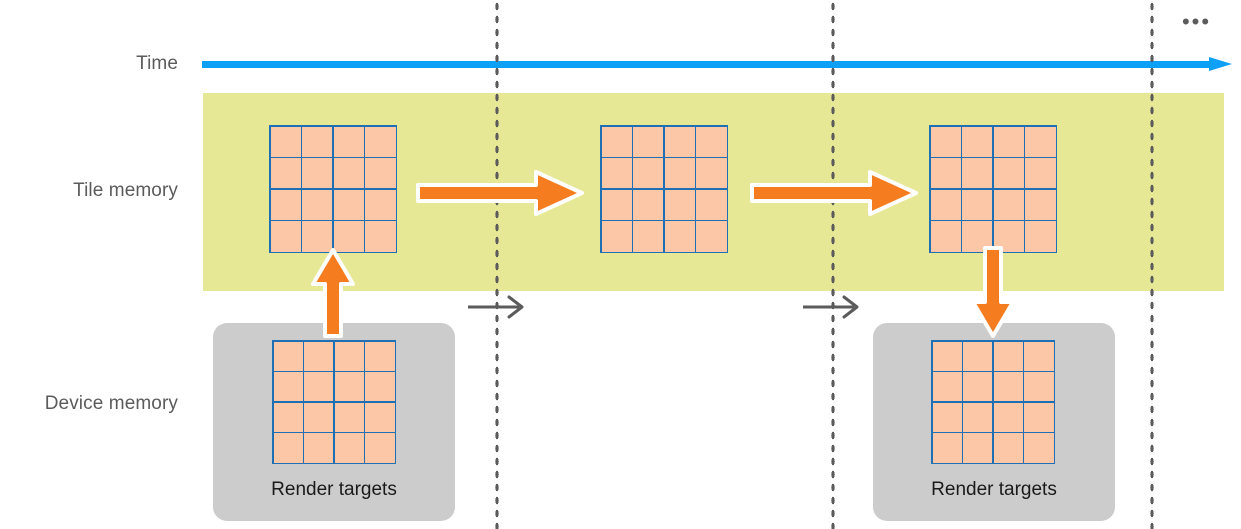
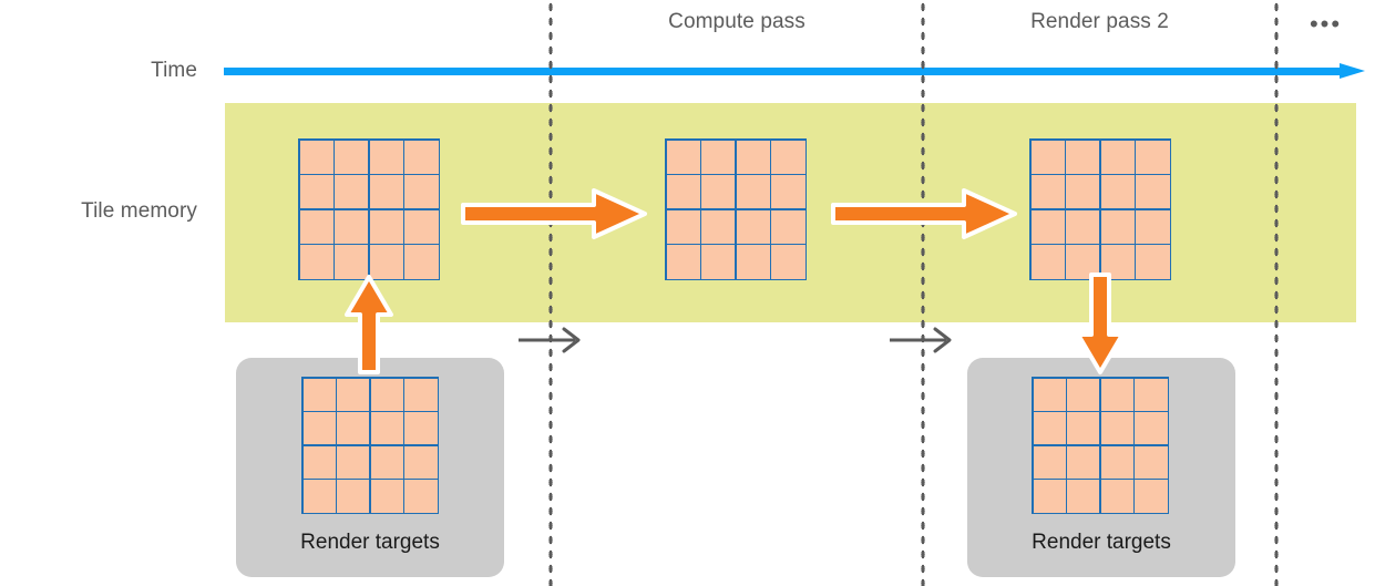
+ Compute pass
+ Render pass 2
  •••
  Time
  Tile memory
- Device memory
  Render targets
  Render targets
